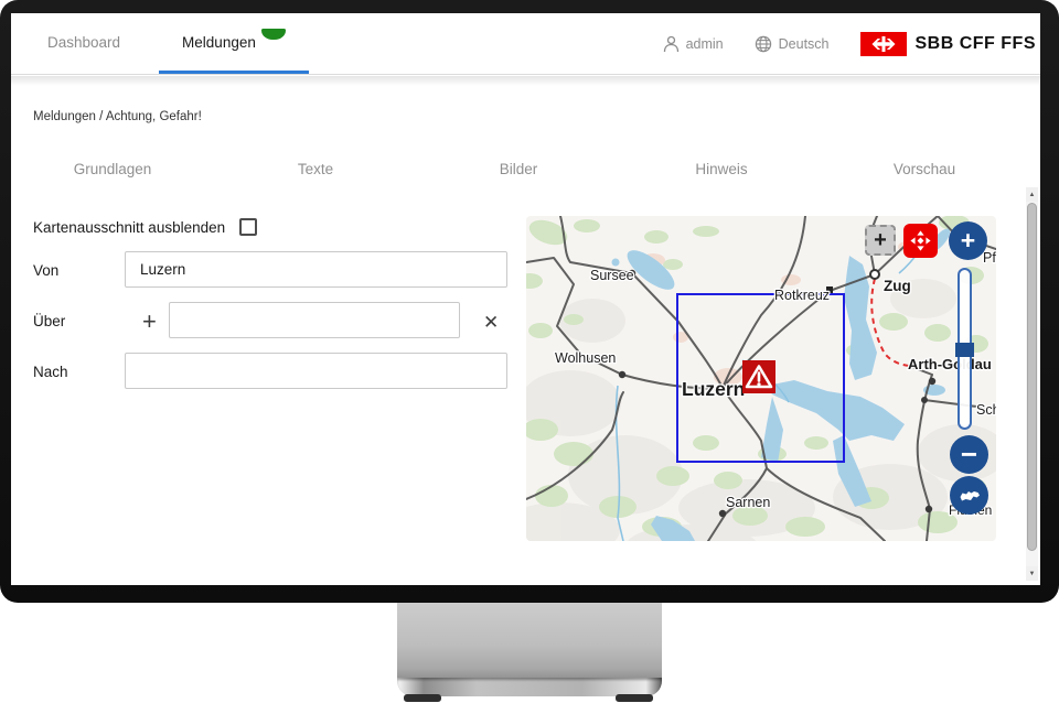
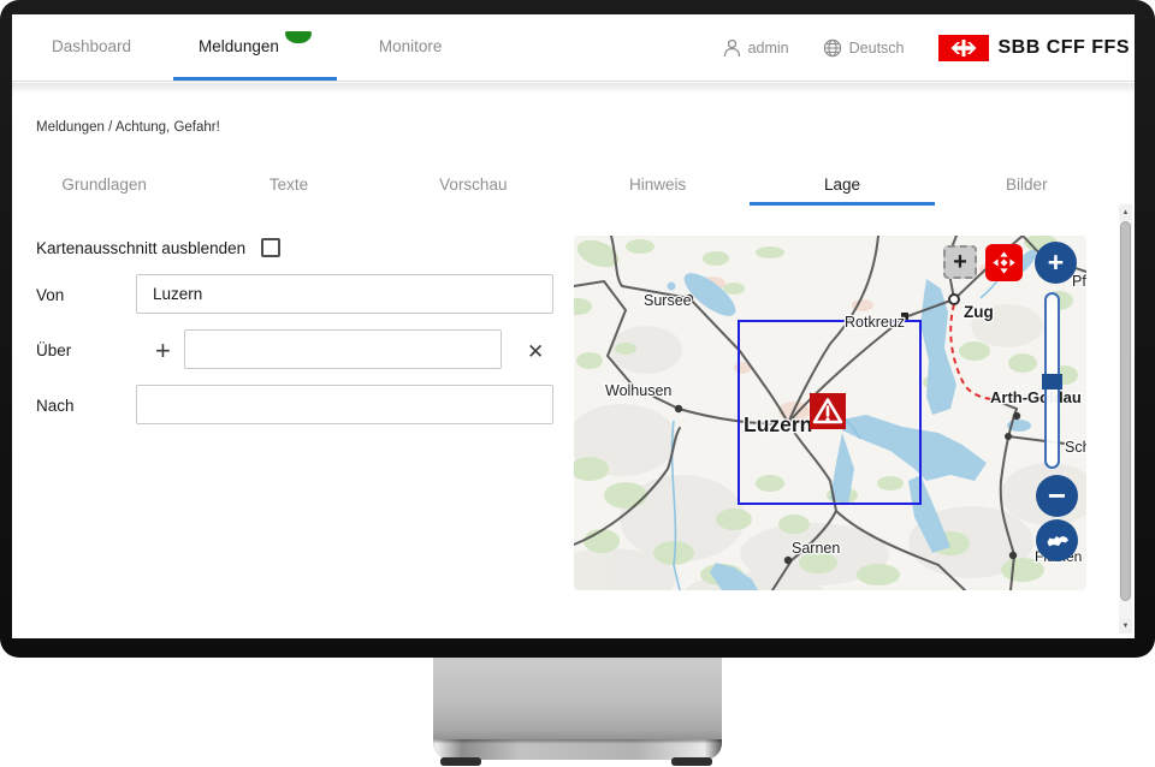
  Dashboard
  Meldungen
+ Monitore
  admin
  Deutsch
  SBB CFF FFS
  Meldungen / Achtung, Gefahr!
  Grundlagen
  Texte
- Bilder
+ Vorschau
  Hinweis
+ Lage
- Vorschau
+ Bilder
  Kartenausschnitt ausblenden
  Von
  Luzern
  Über
  +
  ✕
  Nach
  Sursee
  Wolhusen
  Rotkreuz
  Zug
  Pf
  Arth-Gau
  Sarnen
  Luzern
  +
  +
  −
